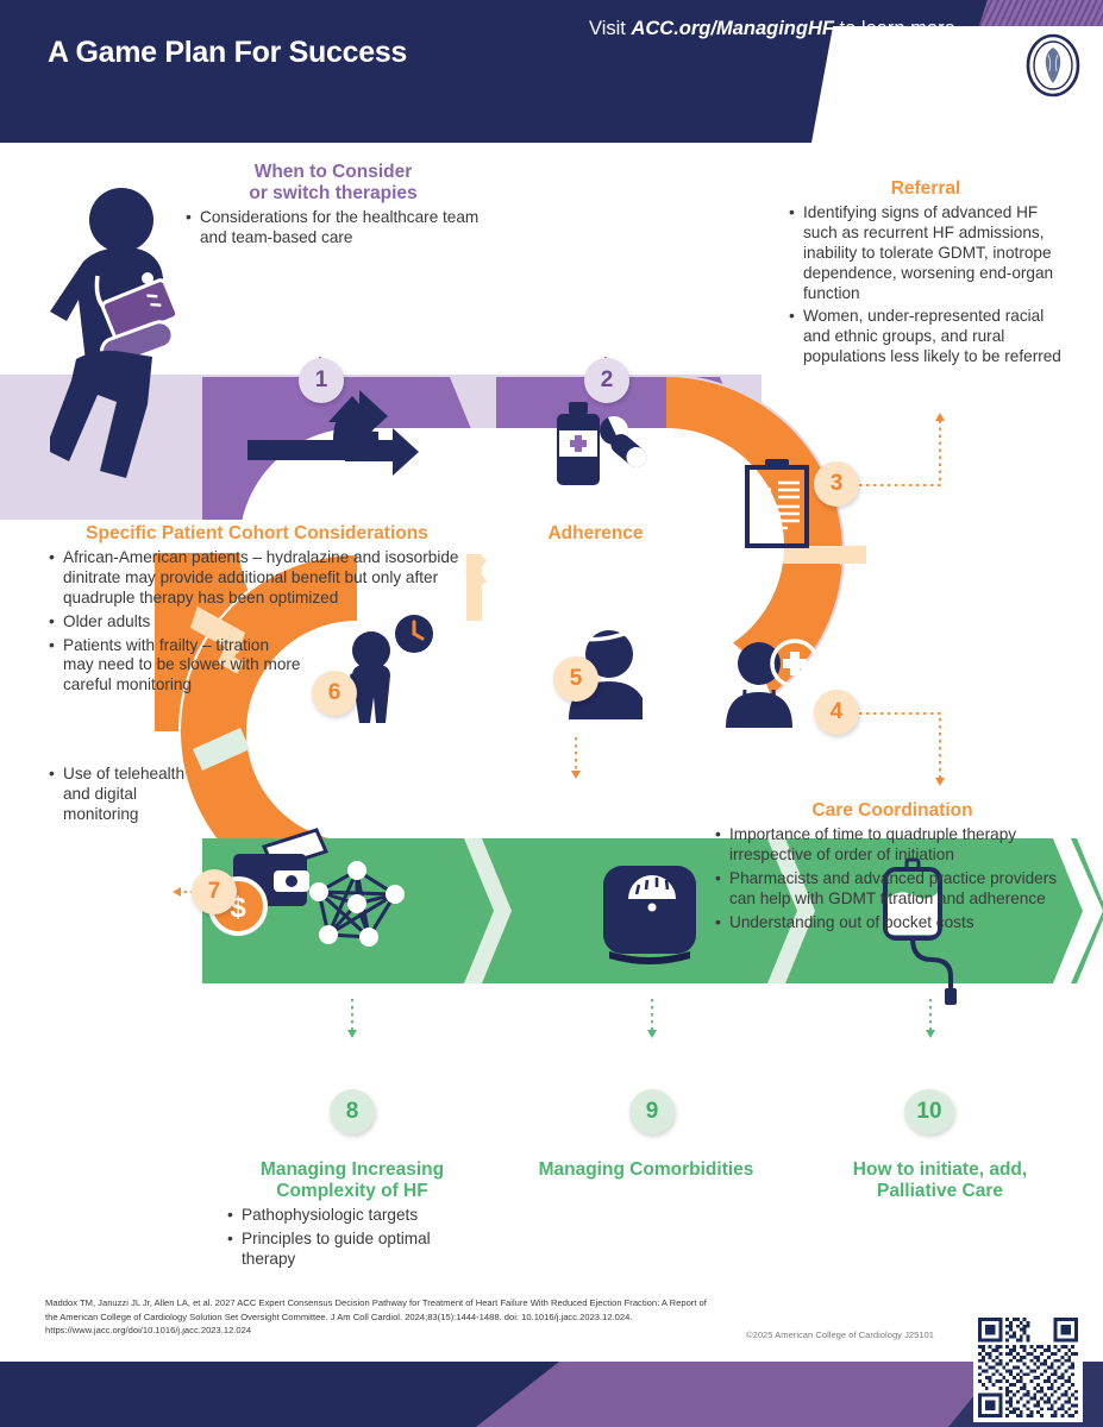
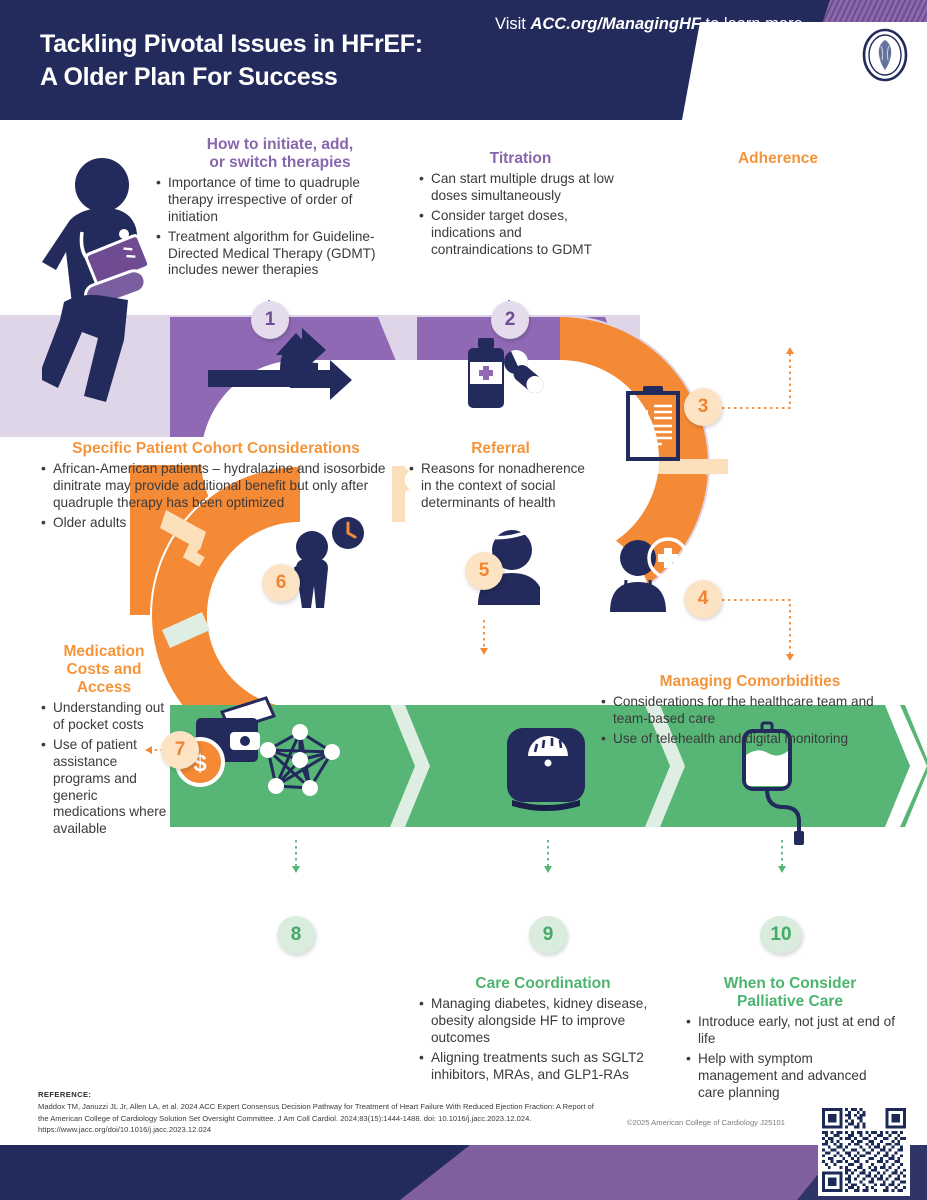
+ Tackling Pivotal Issues in HFrEF:
- A Game Plan For Success
+ A Older Plan For Success
  $
  1
  2
  3
  4
  5
  6
  7
  8
  9
  10
- When to Consider
+ How to initiate, add,
  or switch therapies
- Considerations for the healthcare team and team-based care
+ Importance of time to quadruple therapy irrespective of order of initiation
+ Treatment algorithm for Guideline-Directed Medical Therapy (GDMT) includes newer therapies
+ Titration
+ Can start multiple drugs at low doses simultaneously
+ Consider target doses, indications and contraindications to GDMT
- Referral
+ Adherence
- Identifying signs of advanced HF such as recurrent HF admissions, inability to tolerate GDMT, inotrope dependence, worsening end-organ function
- Women, under-represented racial and ethnic groups, and rural populations less likely to be referred
  Specific Patient Cohort Considerations
  African-American patients – hydralazine and isosorbide dinitrate may provide additional benefit but only after quadruple therapy has been optimized
  Older adults
- Patients with frailty – titration may need to be slower with more careful monitoring
- Adherence
+ Referral
+ Reasons for nonadherence in the context of social determinants of health
+ Medication
+ Costs and
+ Access
- Use of telehealth and digital monitoring
+ Understanding out of pocket costs
+ Use of patient assistance programs and generic medications where available
- Care Coordination
+ Managing Comorbidities
- Importance of time to quadruple therapy irrespective of order of initiation
+ Considerations for the healthcare team and team-based care
- Pharmacists and advanced practice providers can help with GDMT titration and adherence
- Understanding out of pocket costs
+ Use of telehealth and digital monitoring
- Managing Increasing
- Complexity of HF
- Pathophysiologic targets
- Principles to guide optimal therapy
- Managing Comorbidities
+ Care Coordination
+ Managing diabetes, kidney disease, obesity alongside HF to improve outcomes
+ Aligning treatments such as SGLT2 inhibitors, MRAs, and GLP1-RAs
- How to initiate, add,
+ When to Consider
  Palliative Care
+ Introduce early, not just at end of life
+ Help with symptom management and advanced care planning
+ REFERENCE:
- Maddox TM, Januzzi JL Jr, Allen LA, et al. 2027 ACC Expert Consensus Decision Pathway for Treatment of Heart Failure With Reduced Ejection Fraction: A Report of the American College of Cardiology Solution Set Oversight Committee. J Am Coll Cardiol. 2024;83(15):1444-1488. doi: 10.1016/j.jacc.2023.12.024. https://www.jacc.org/doi/10.1016/j.jacc.2023.12.024
+ Maddox TM, Januzzi JL Jr, Allen LA, et al. 2024 ACC Expert Consensus Decision Pathway for Treatment of Heart Failure With Reduced Ejection Fraction: A Report of the American College of Cardiology Solution Set Oversight Committee. J Am Coll Cardiol. 2024;83(15):1444-1488. doi: 10.1016/j.jacc.2023.12.024. https://www.jacc.org/doi/10.1016/j.jacc.2023.12.024
  ©2025 American College of Cardiology J25101
  Visit ACC.org/ManagingHF to learn more
